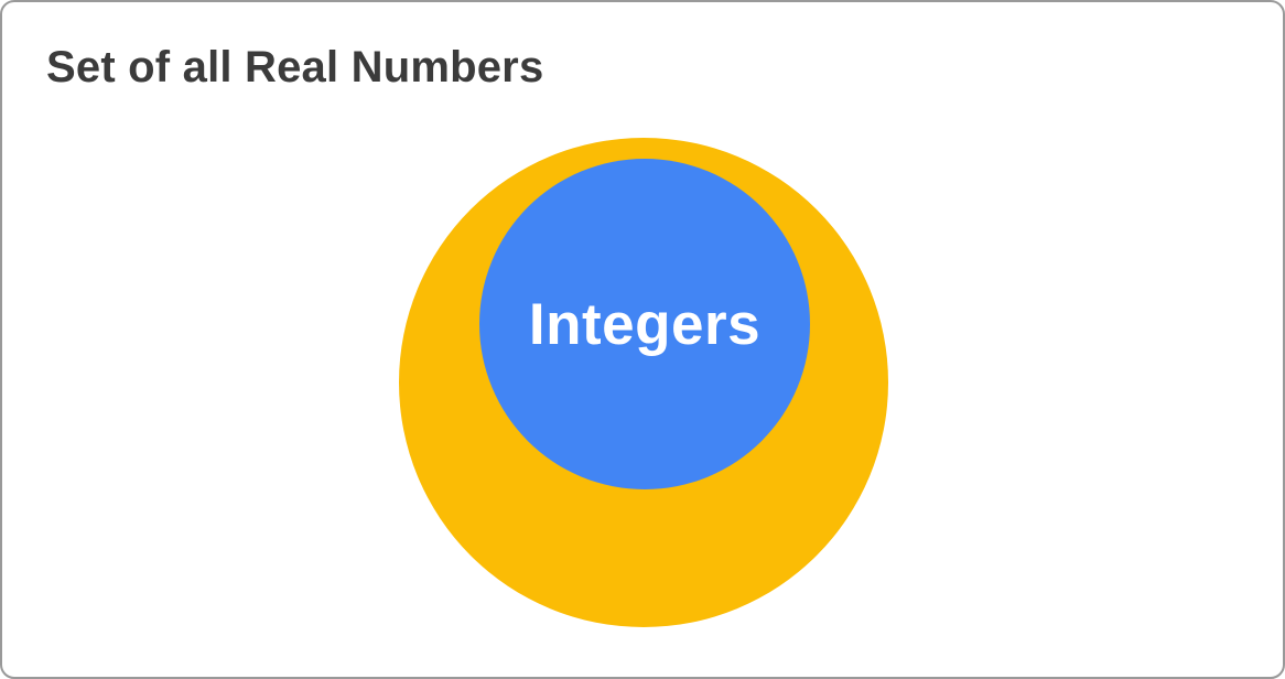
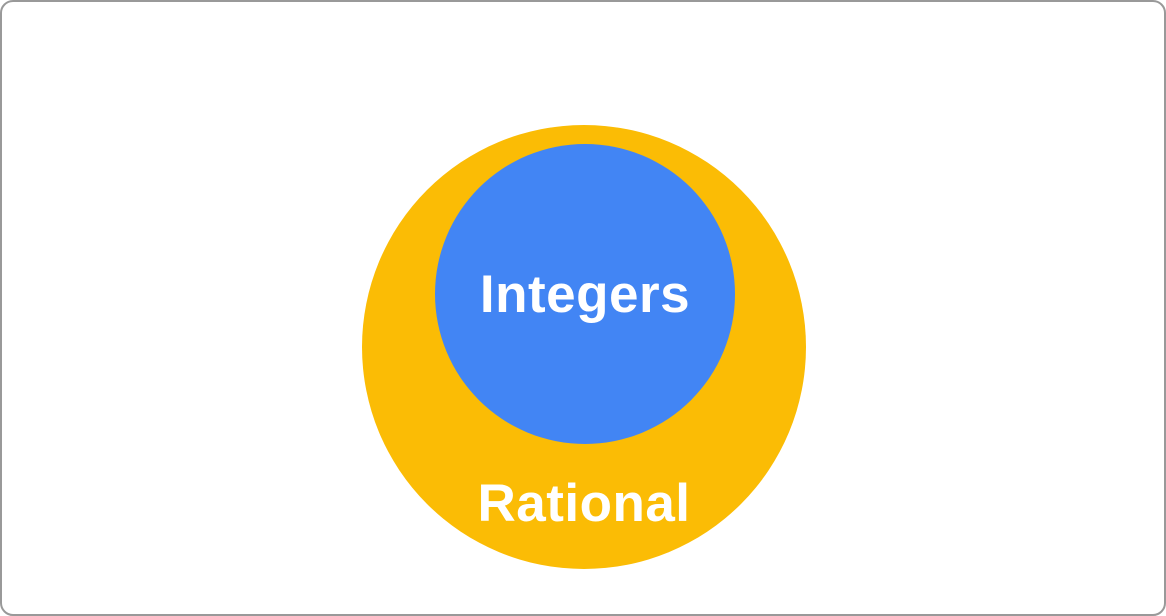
- Set of all Real Numbers
  Integers
+ Rational
